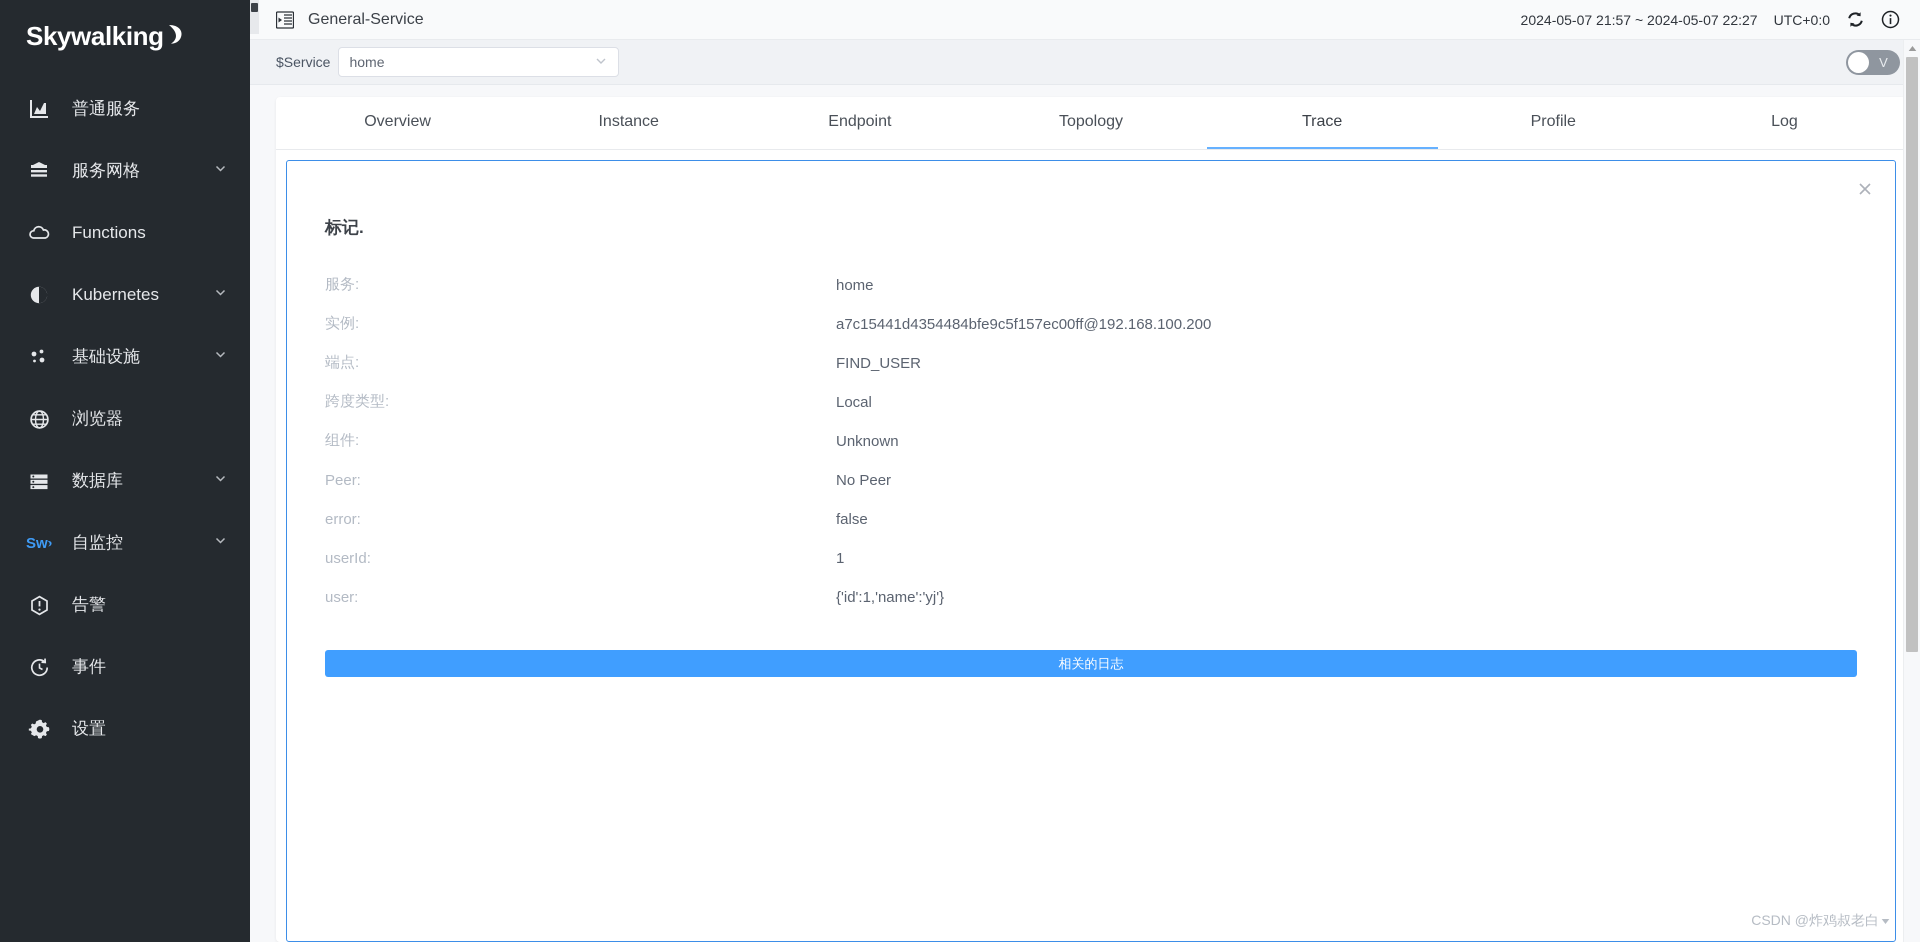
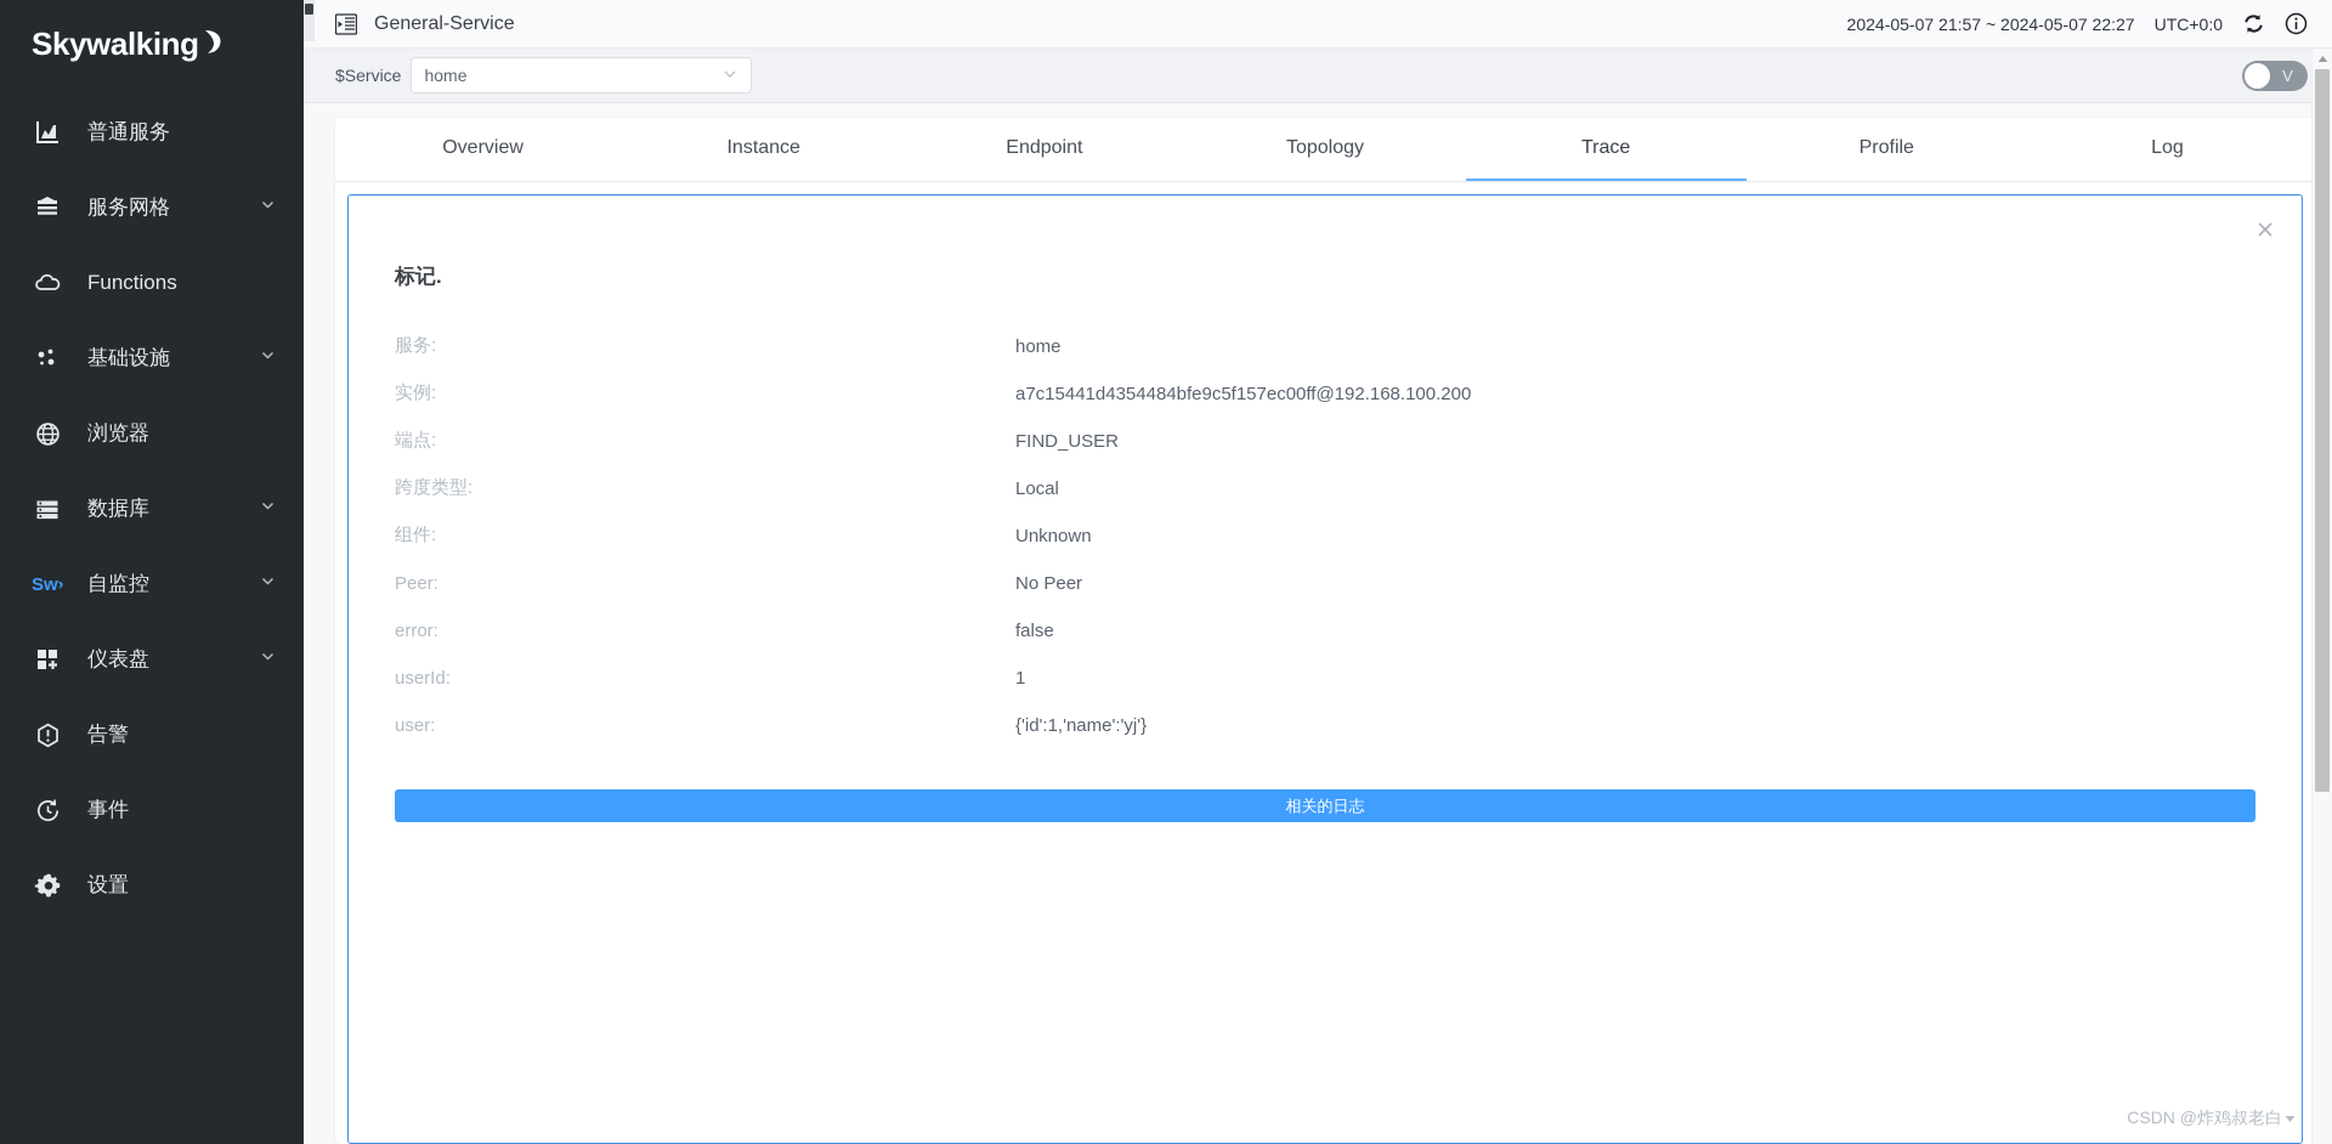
  Skywalking
  普通服务
  服务网格
  Functions
- Kubernetes
  基础设施
  浏览器
  数据库
  Sw
  自监控
+ 仪表盘
  告警
  事件
  设置
  General-Service
  2024-05-07 21:57 ~ 2024-05-07 22:27
  UTC+0:0
  $Service
  home
  V
  Overview
  Instance
  Endpoint
  Topology
  Trace
  Profile
  Log
  标记.
  服务:
  home
  实例:
  a7c15441d4354484bfe9c5f157ec00ff@192.168.100.200
  端点:
  FIND_USER
  跨度类型:
  Local
  组件:
  Unknown
  Peer:
  No Peer
  error:
  false
  userId:
  1
  user:
  {'id':1,'name':'yj'}
  相关的日志
  CSDN @炸鸡叔老白
